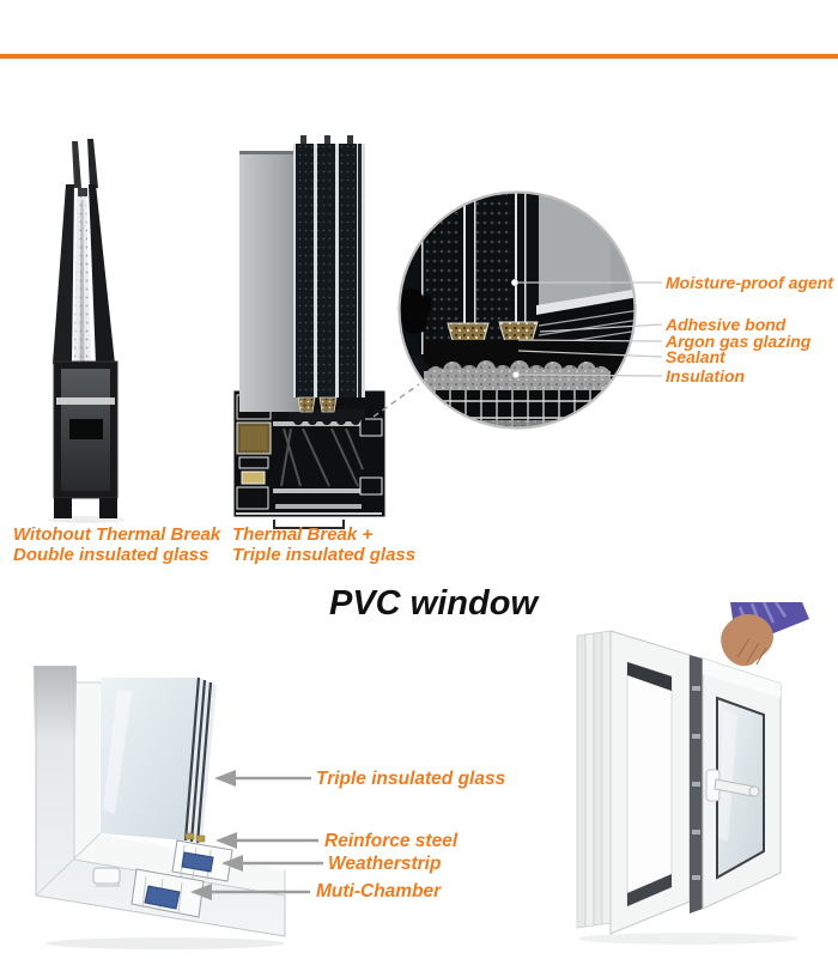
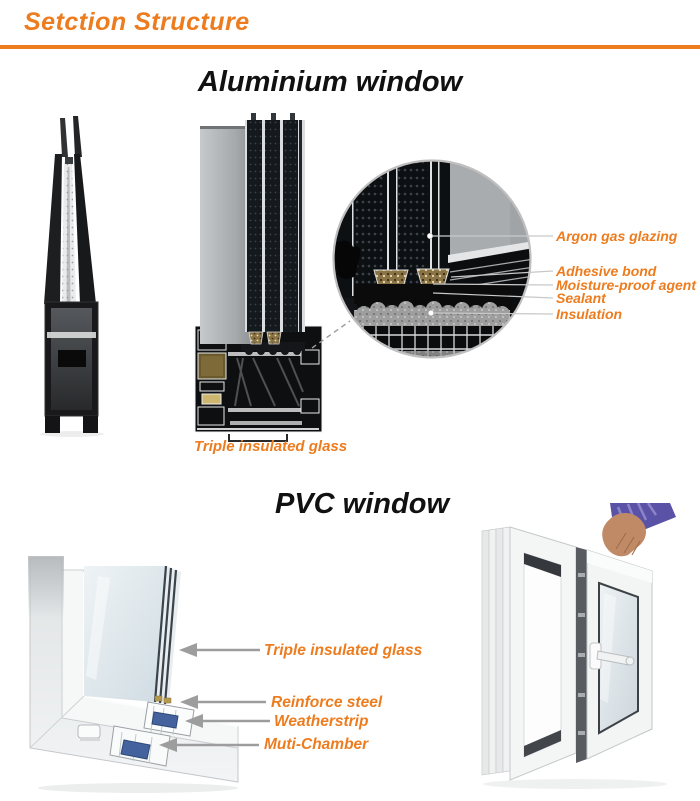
+ Setction Structure
+ Aluminium window
  PVC window
- Moisture-proof agent
+ Argon gas glazing
  Adhesive bond
- Argon gas glazing
+ Moisture-proof agent
  Sealant
  Insulation
- Witohout Thermal Break
- Double insulated glass
- Thermal Break +
  Triple insulated glass
  Triple insulated glass
  Reinforce steel
  Weatherstrip
  Muti-Chamber
